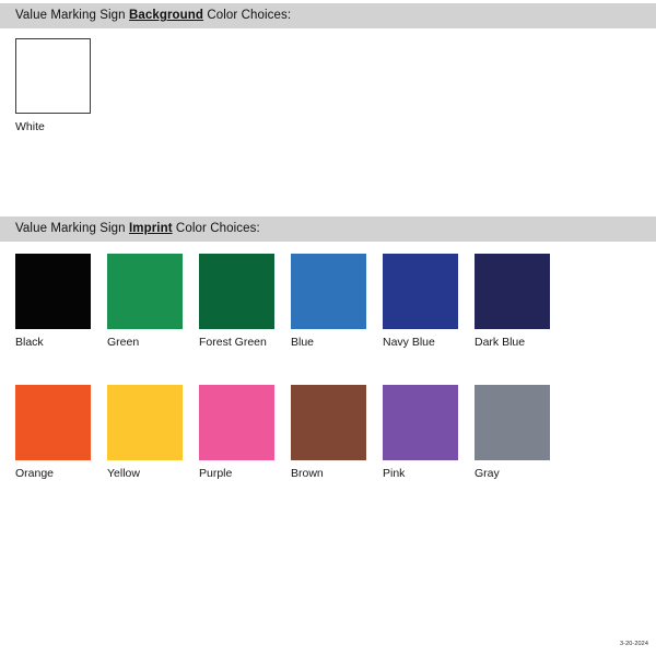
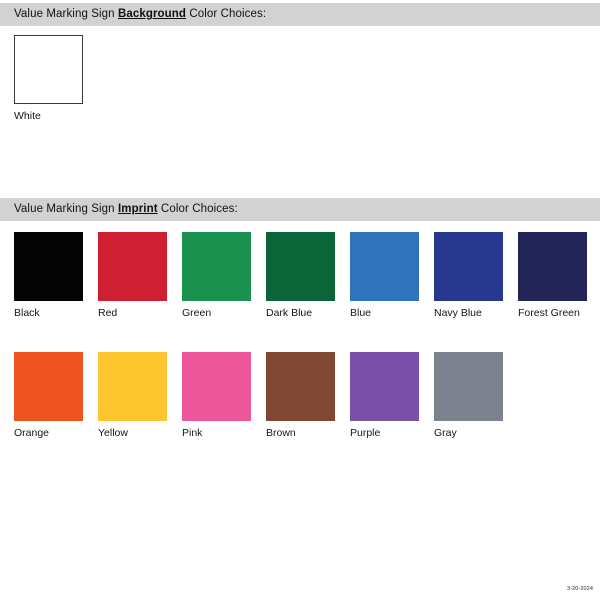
  Value Marking Sign Background Color Choices:
  White
  Value Marking Sign Imprint Color Choices:
  Black
+ Red
  Green
- Forest Green
+ Dark Blue
  Blue
  Navy Blue
- Dark Blue
+ Forest Green
  Orange
  Yellow
- Purple
+ Pink
  Brown
- Pink
+ Purple
  Gray
